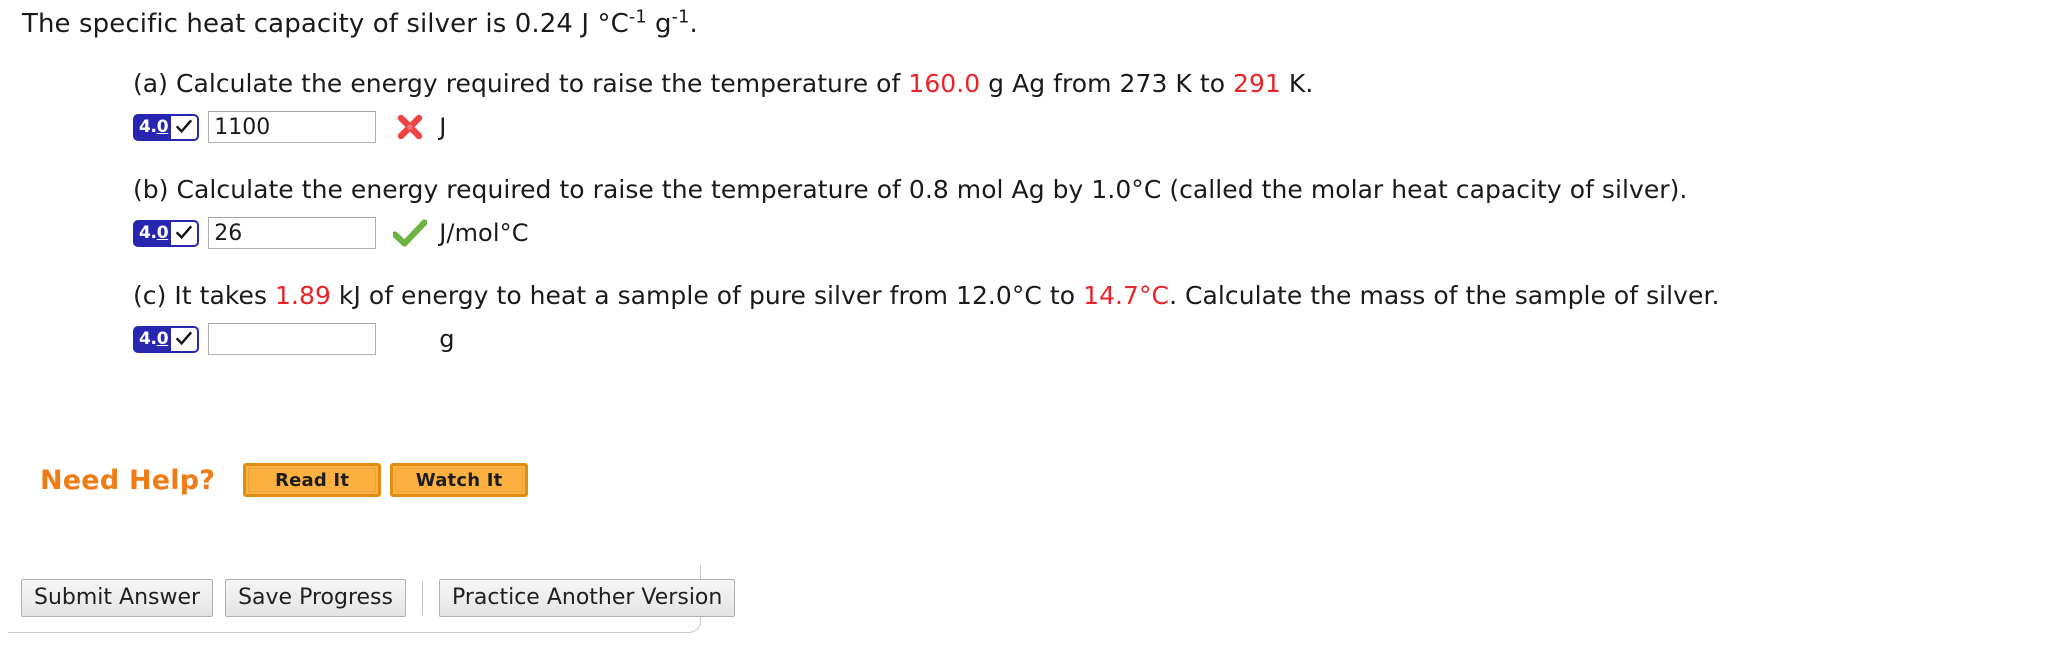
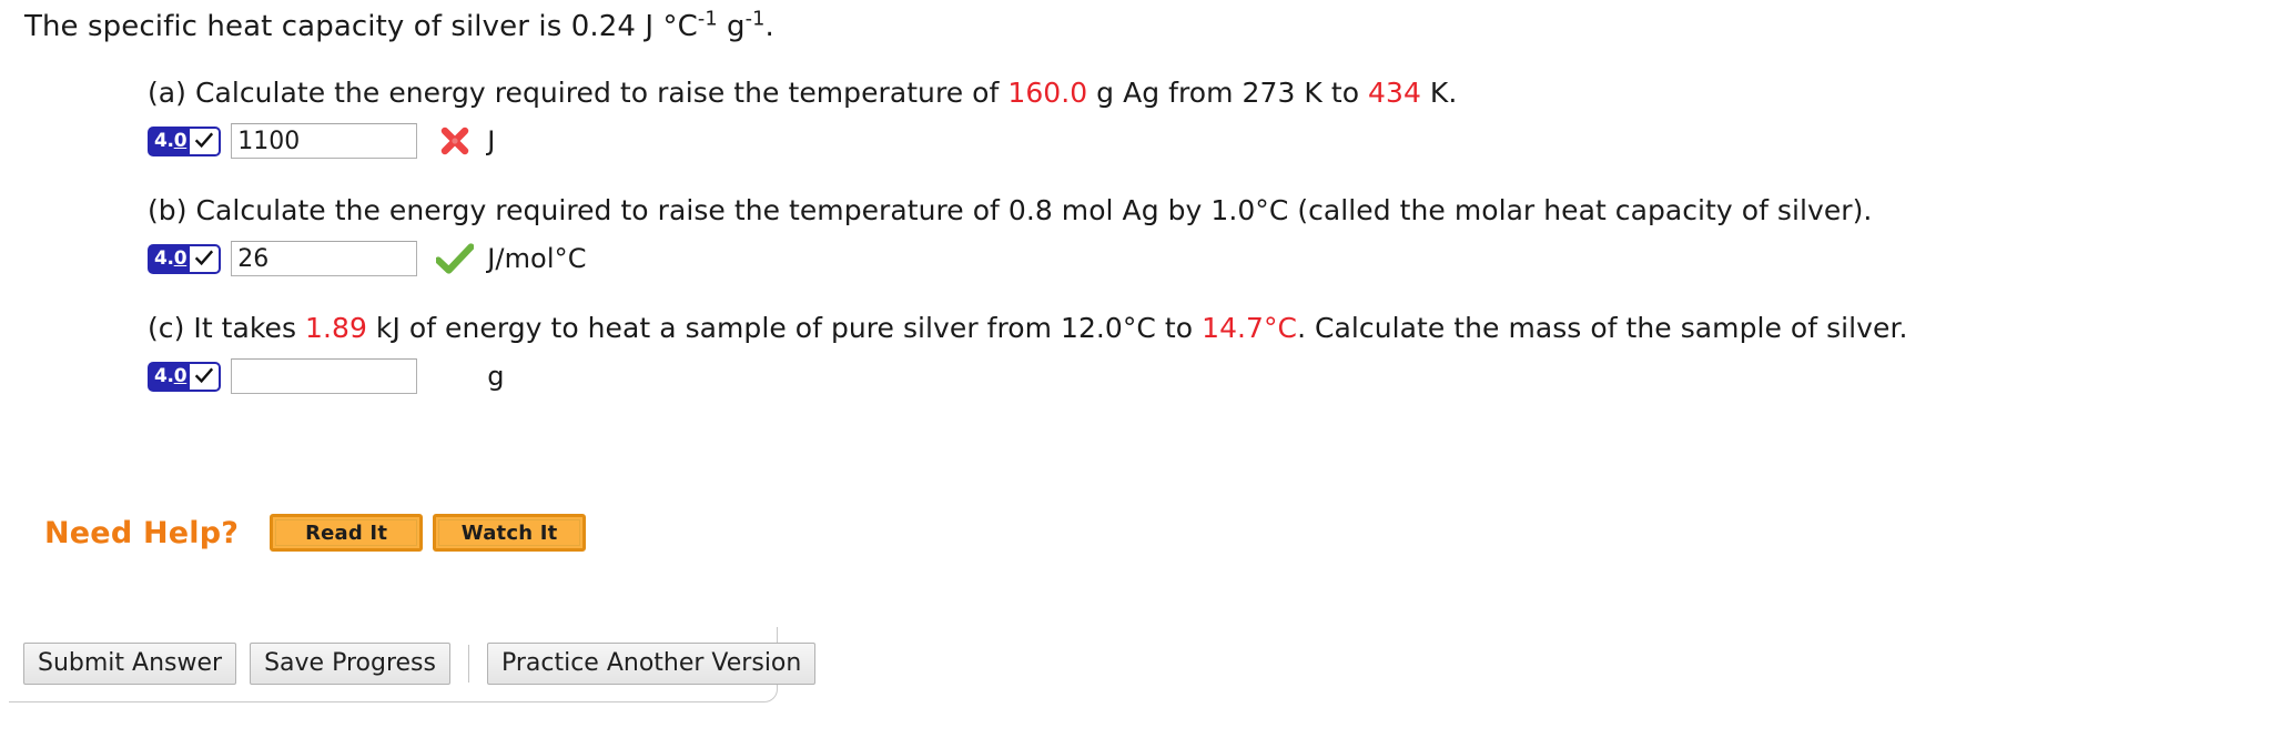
  The specific heat capacity of silver is 0.24 J °C-1 g-1.
- (a) Calculate the energy required to raise the temperature of 160.0 g Ag from 273 K to 291 K.
+ (a) Calculate the energy required to raise the temperature of 160.0 g Ag from 273 K to 434 K.
  4.0
  1100
  J
  (b) Calculate the energy required to raise the temperature of 0.8 mol Ag by 1.0°C (called the molar heat capacity of silver).
  4.0
  26
  J/mol°C
  (c) It takes 1.89 kJ of energy to heat a sample of pure silver from 12.0°C to 14.7°C. Calculate the mass of the sample of silver.
  4.0
  g
  Need Help?
  Read It
  Watch It
  Submit Answer
  Save Progress
  Practice Another Version
